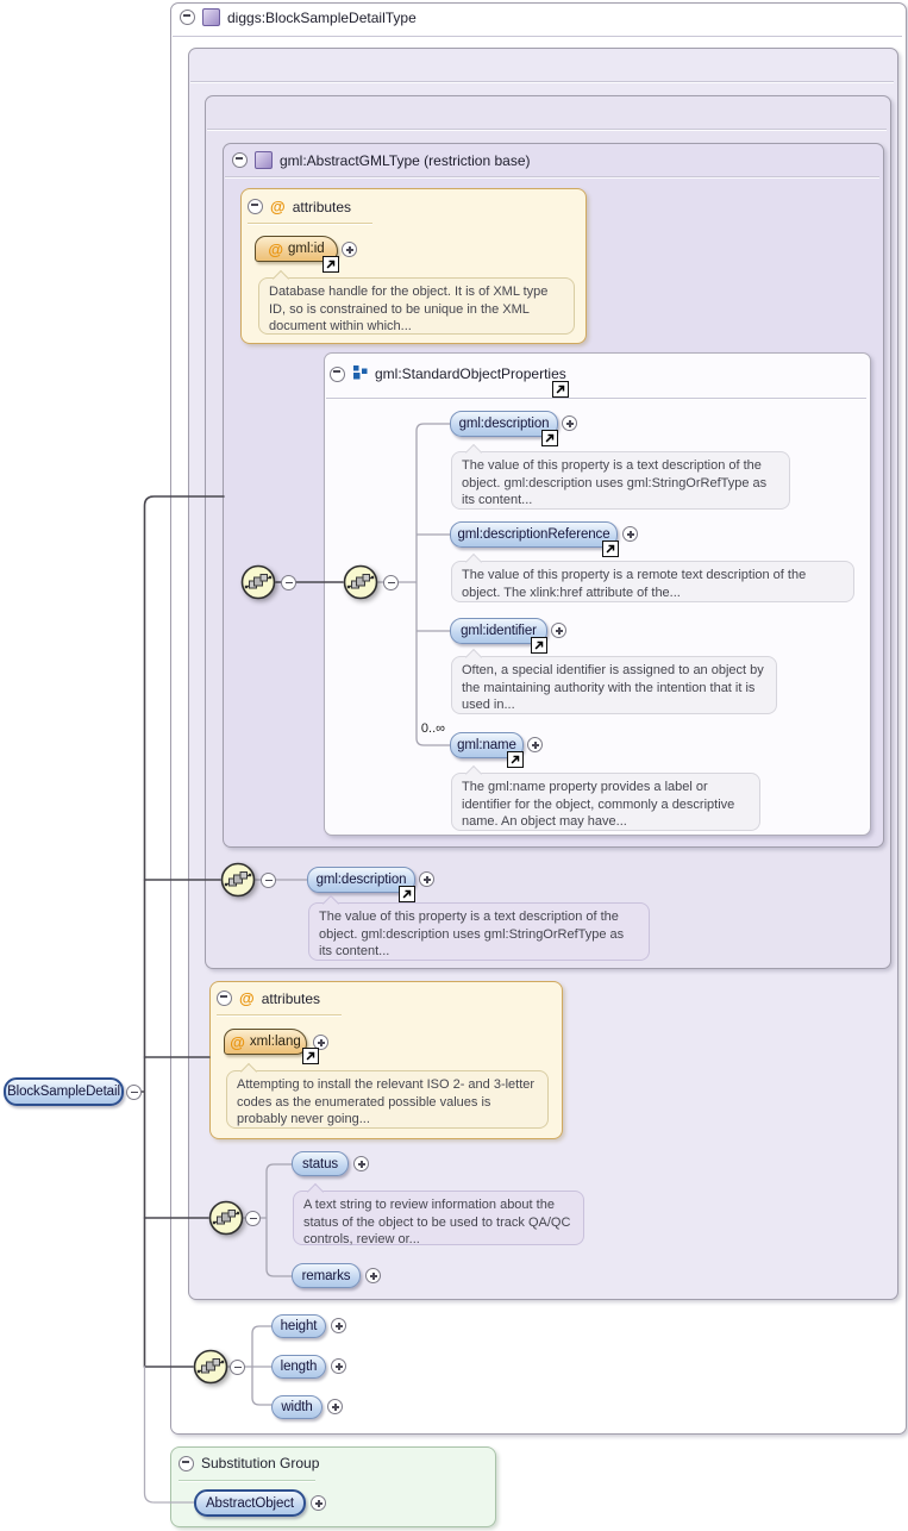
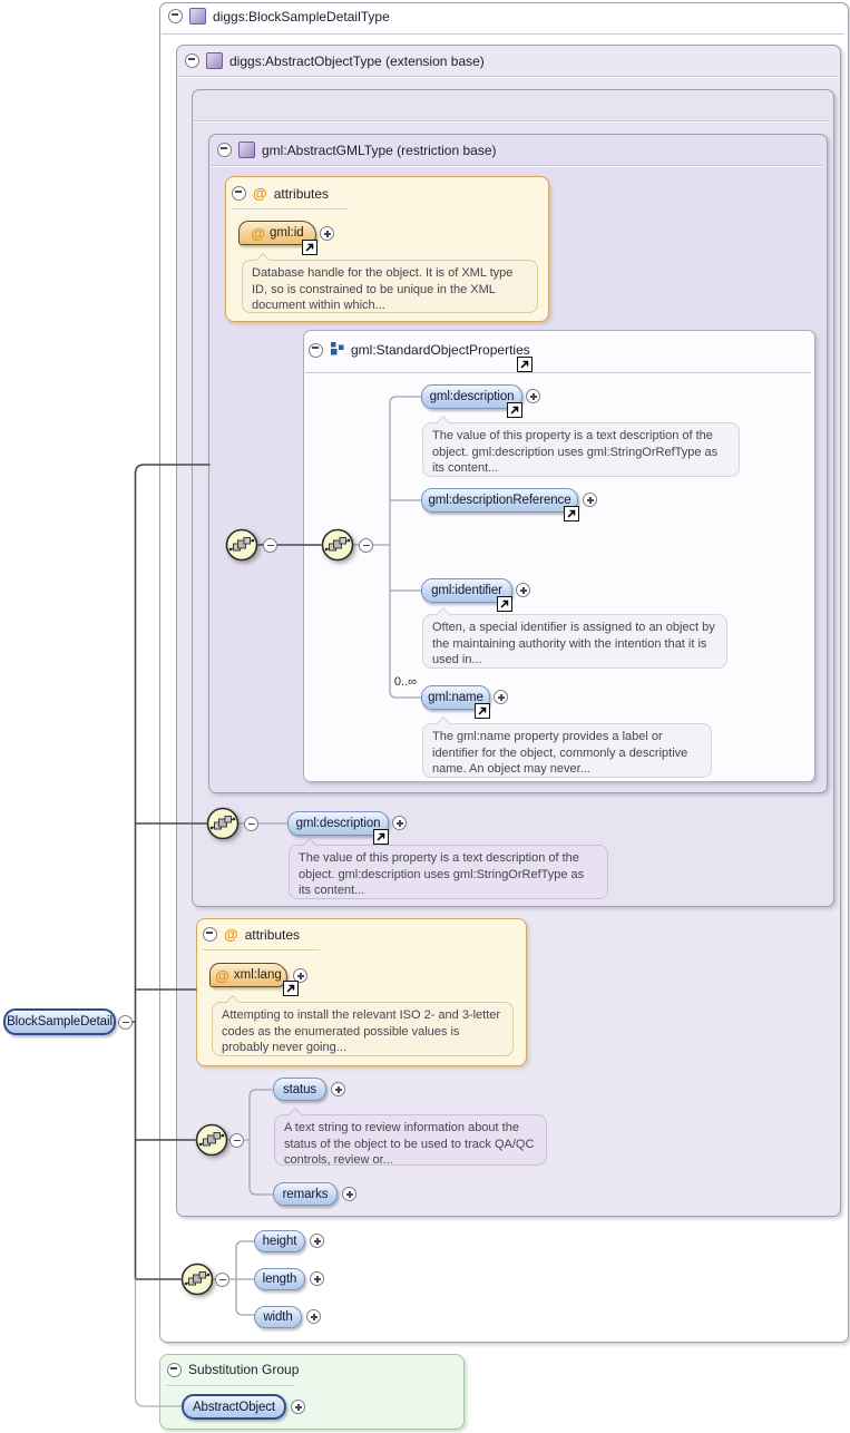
  diggs:BlockSampleDetailType
+ diggs:AbstractObjectType (extension base)
  gml:AbstractGMLType (restriction base)
  @
  attributes
  @
  gml:id
  Database handle for the object. It is of XML type ID, so is constrained to be unique in the XML document within which...
  gml:StandardObjectProperties
  gml:description
  The value of this property is a text description of the object. gml:description uses gml:StringOrRefType as its content...
  gml:descriptionReference
- The value of this property is a remote text description of the object. The xlink:href attribute of the...
  gml:identifier
  Often, a special identifier is assigned to an object by the maintaining authority with the intention that it is used in...
  0..∞
  gml:name
- The gml:name property provides a label or identifier for the object, commonly a descriptive name. An object may have...
+ The gml:name property provides a label or identifier for the object, commonly a descriptive name. An object may never...
  gml:description
  The value of this property is a text description of the object. gml:description uses gml:StringOrRefType as its content...
  @
  attributes
  @
  xml:lang
  Attempting to install the relevant ISO 2- and 3-letter codes as the enumerated possible values is probably never going...
  status
  A text string to review information about the status of the object to be used to track QA/QC controls, review or...
  remarks
  height
  length
  width
  BlockSampleDetail
  Substitution Group
  AbstractObject
